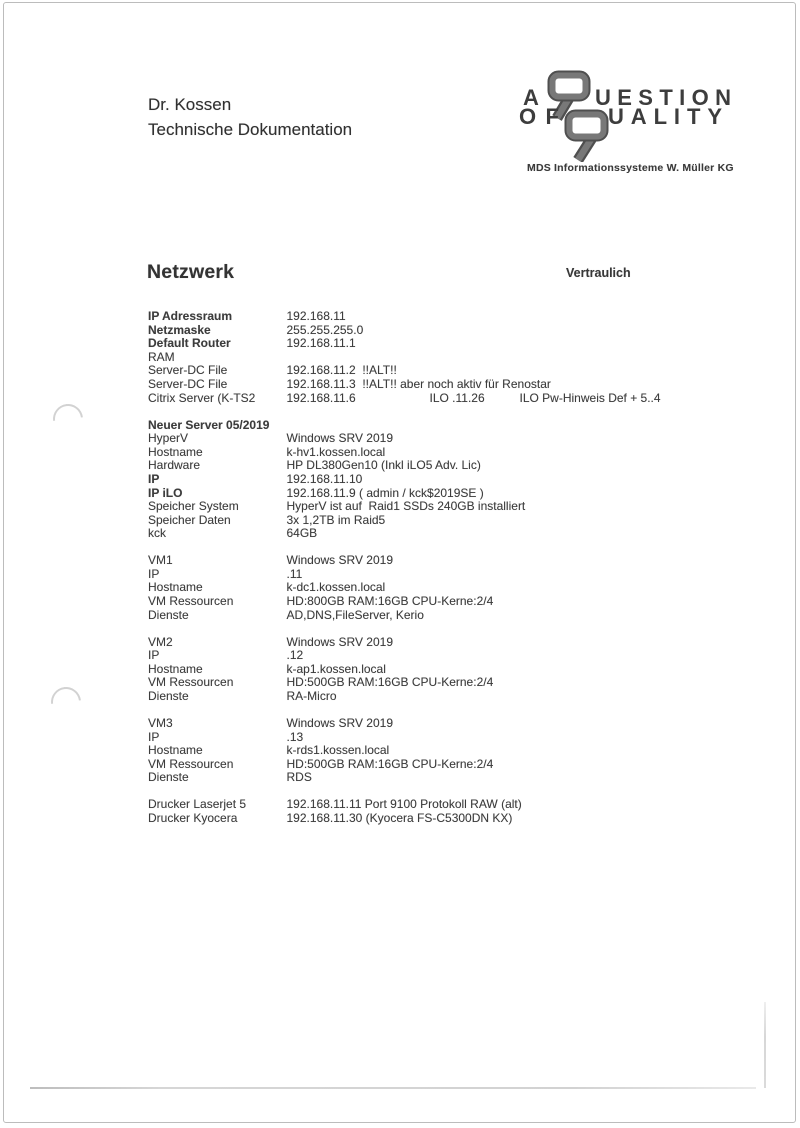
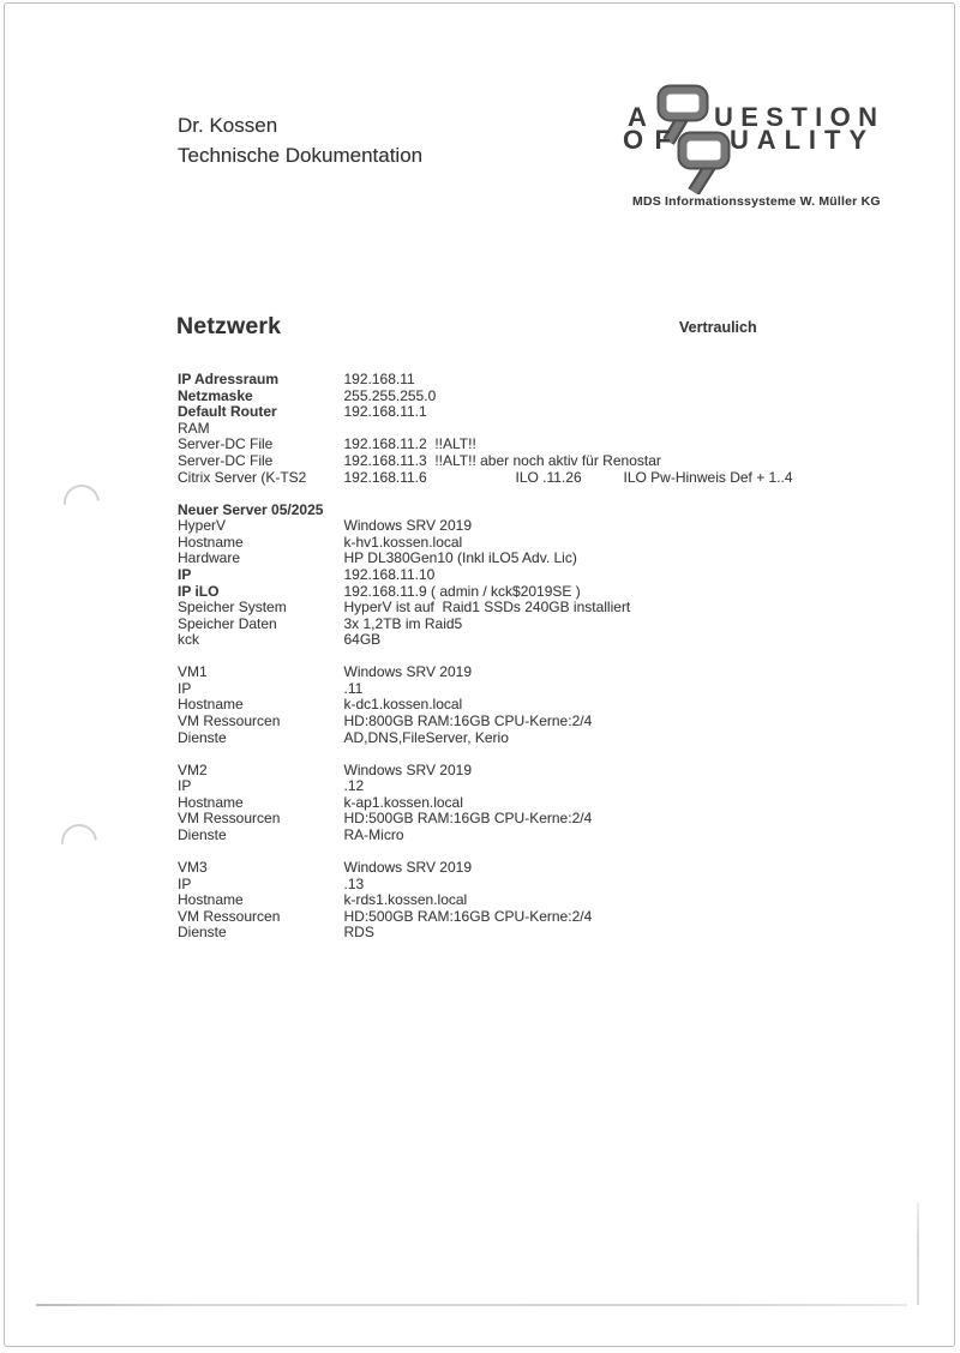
  Dr. Kossen
  Technische Dokumentation
  A
  UESTION
  OF
  UALITY
  MDS Informationssysteme W. Müller KG
  Netzwerk
  Vertraulich
  IP Adressraum
  192.168.11
  Netzmaske
  255.255.255.0
  Default Router
  192.168.11.1
  RAM
  Server-DC File
  192.168.11.2 !!ALT!!
  Server-DC File
  192.168.11.3 !!ALT!! aber noch aktiv für Renostar
  Citrix Server (K-TS2
  192.168.11.6
  ILO .11.26
- ILO Pw-Hinweis Def + 5..4
+ ILO Pw-Hinweis Def + 1..4
- Neuer Server 05/2019
+ Neuer Server 05/2025
  HyperV
  Windows SRV 2019
  Hostname
  k-hv1.kossen.local
  Hardware
  HP DL380Gen10 (Inkl iLO5 Adv. Lic)
  IP
  192.168.11.10
  IP iLO
  192.168.11.9 ( admin / kck$2019SE )
  Speicher System
  HyperV ist auf Raid1 SSDs 240GB installiert
  Speicher Daten
  3x 1,2TB im Raid5
  kck
  64GB
  VM1
  Windows SRV 2019
  IP
  .11
  Hostname
  k-dc1.kossen.local
  VM Ressourcen
  HD:800GB RAM:16GB CPU-Kerne:2/4
  Dienste
  AD,DNS,FileServer, Kerio
  VM2
  Windows SRV 2019
  IP
  .12
  Hostname
  k-ap1.kossen.local
  VM Ressourcen
  HD:500GB RAM:16GB CPU-Kerne:2/4
  Dienste
  RA-Micro
  VM3
  Windows SRV 2019
  IP
  .13
  Hostname
  k-rds1.kossen.local
  VM Ressourcen
  HD:500GB RAM:16GB CPU-Kerne:2/4
  Dienste
  RDS
- Drucker Laserjet 5
- 192.168.11.11 Port 9100 Protokoll RAW (alt)
- Drucker Kyocera
- 192.168.11.30 (Kyocera FS-C5300DN KX)
